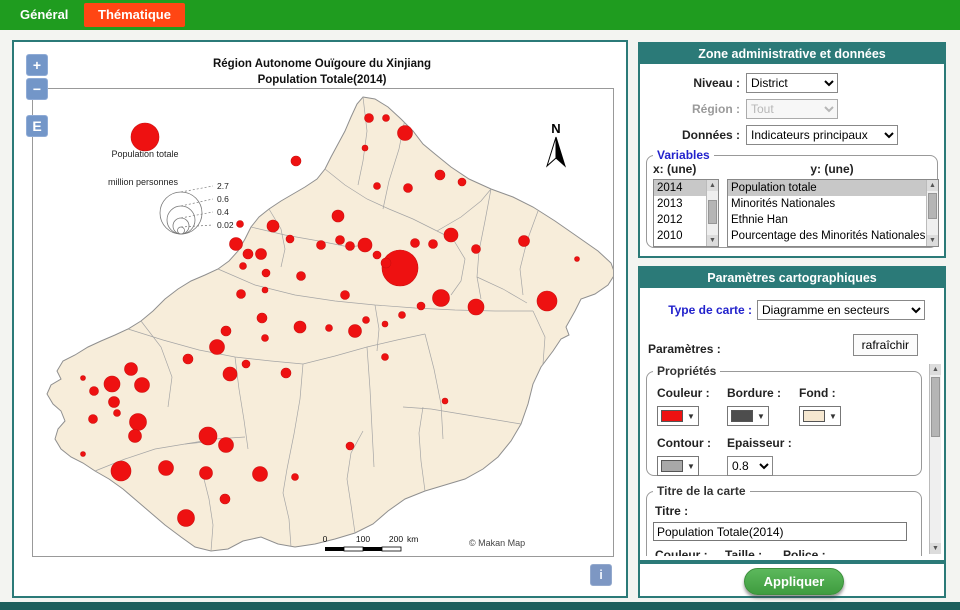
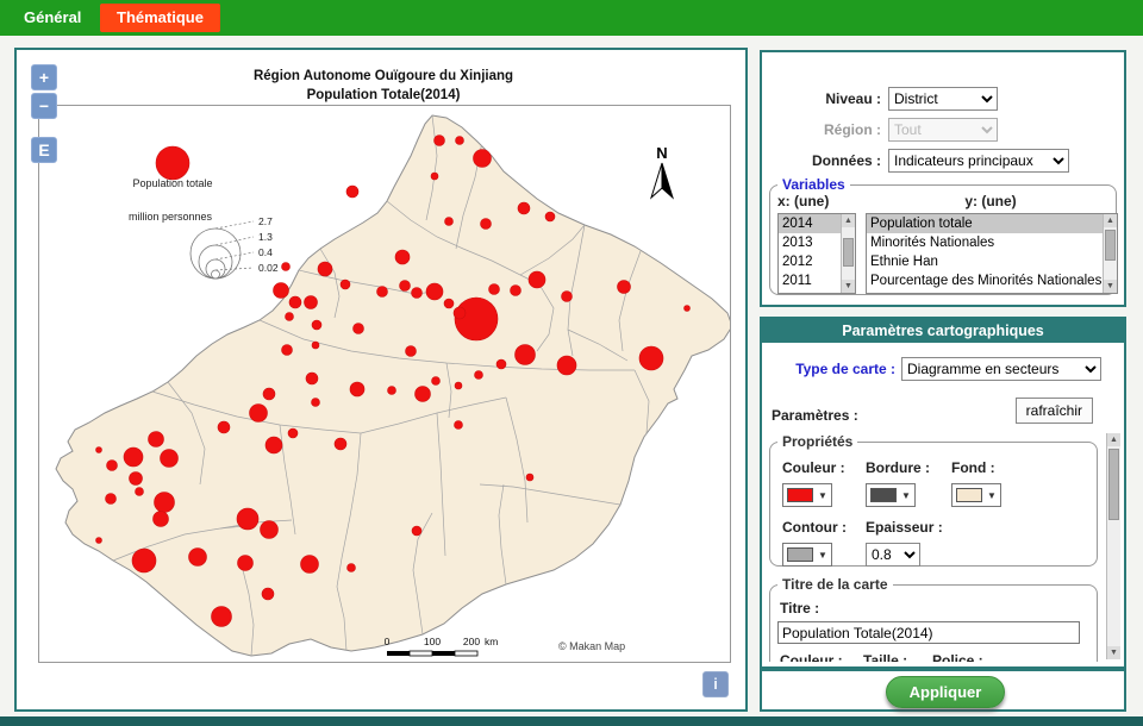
  Général
  Thématique
  +
  −
  E
  Région Autonome Ouïgoure du Xinjiang
  Population Totale(2014)
  2.7
- 0.6
+ 1.3
  0.4
  0.02
  Population totale
  million personnes
  N
  0
  100
  200
  km
  © Makan Map
  i
- Zone administrative et données
  Niveau :
  District
  Région :
  Tout
  Données :
  Indicateurs principaux
  Variables
  x: (une)
  y: (une)
  2014
  2013
  2012
- 2010
+ 2011
  Population totale
  Minorités Nationales
  Ethnie Han
  Pourcentage des Minorités Nationales
  Paramètres cartographiques
  Type de carte :
  Diagramme en secteurs
  Paramètres :
  rafraîchir
  Propriétés
  Couleur :
  Bordure :
  Fond :
  ▼
  ▼
  ▼
  Contour :
  Epaisseur :
  ▼
  0.8
  Titre de la carte
  Titre :
  Population Totale(2014)
  Couleur :
  Taille :
  Police :
  Appliquer
